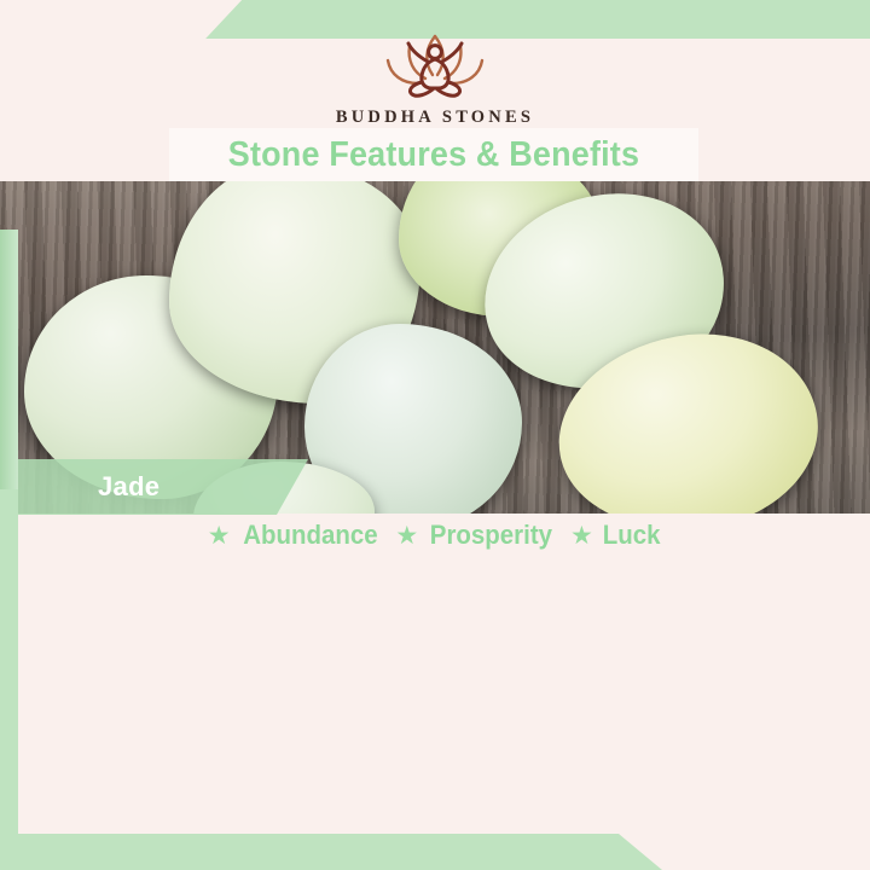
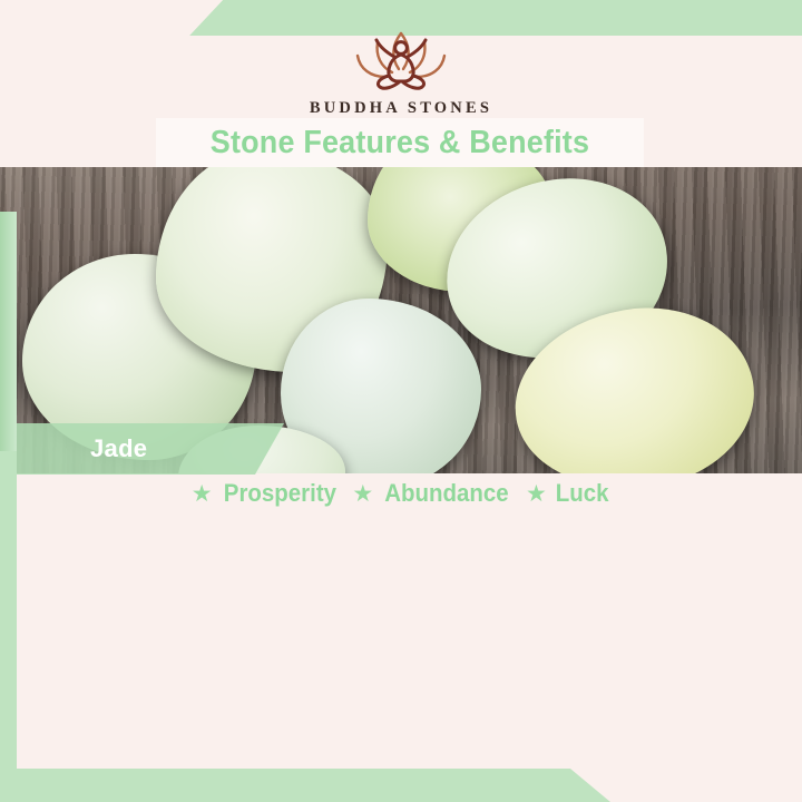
  BUDDHA STONES
  Stone Features & Benefits
  Jade
  ★
- Abundance
+ Prosperity
  ★
- Prosperity
+ Abundance
  ★
  Luck
